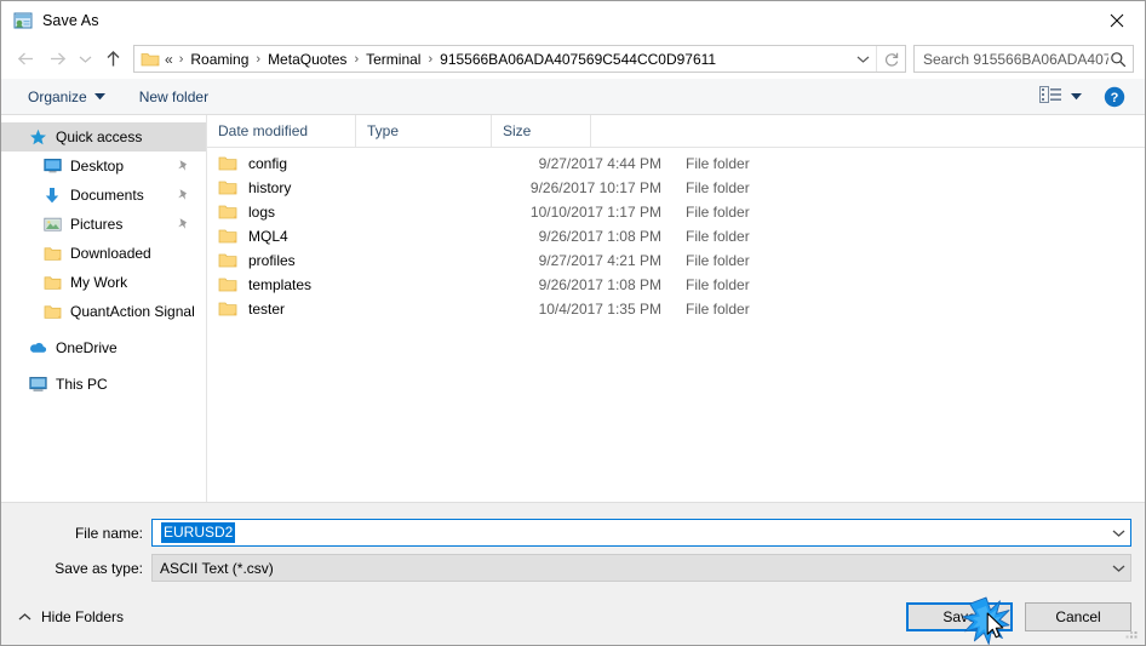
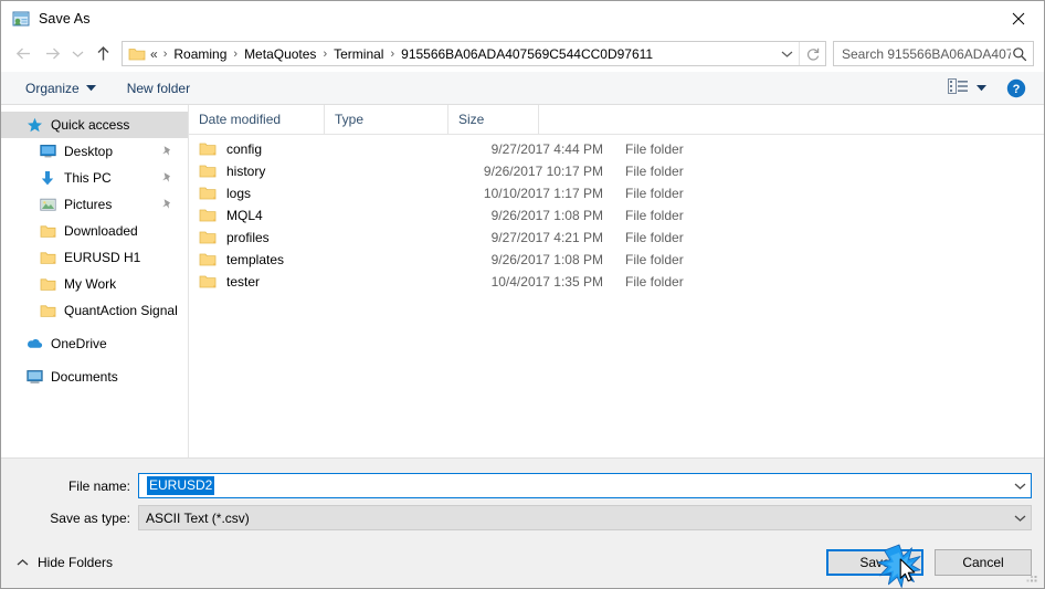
  Save As
  «
  ›
  Roaming
  ›
  MetaQuotes
  ›
  Terminal
  ›
  915566BA06ADA407569C544CC0D97611
  Search 915566BA06ADA407
  Organize
  New folder
  ?
  Quick access
  Desktop
- Documents
+ This PC
  Pictures
  Downloaded
+ EURUSD H1
  My Work
  QuantAction Signal
  OneDrive
- This PC
+ Documents
  Date modified
  Type
  Size
  config
  9/27/2017 4:44 PM
  File folder
  history
  9/26/2017 10:17 PM
  File folder
  logs
  10/10/2017 1:17 PM
  File folder
  MQL4
  9/26/2017 1:08 PM
  File folder
  profiles
  9/27/2017 4:21 PM
  File folder
  templates
  9/26/2017 1:08 PM
  File folder
  tester
  10/4/2017 1:35 PM
  File folder
  File name:
  EURUSD2
  Save as type:
  ASCII Text (*.csv)
  Hide Folders
  Cancel
